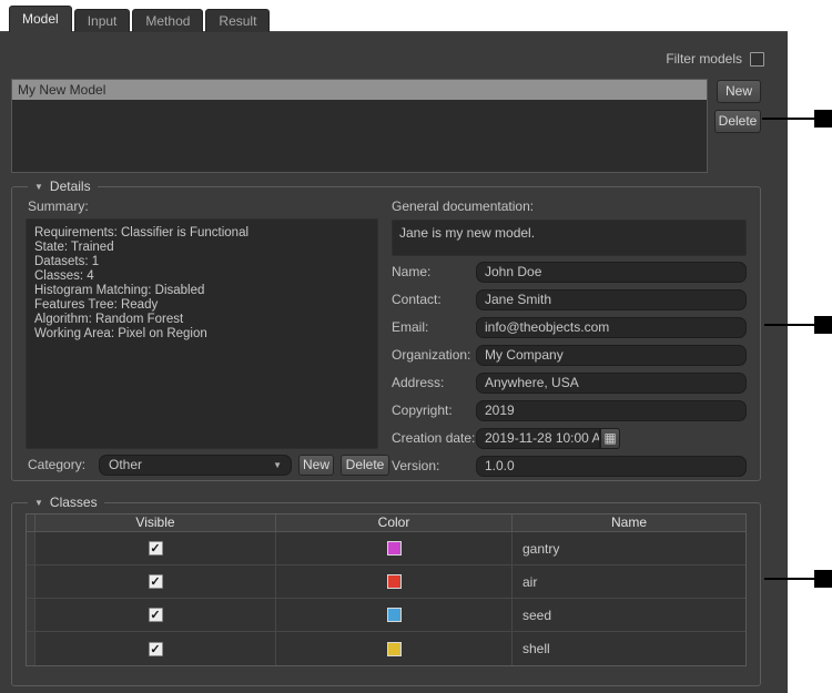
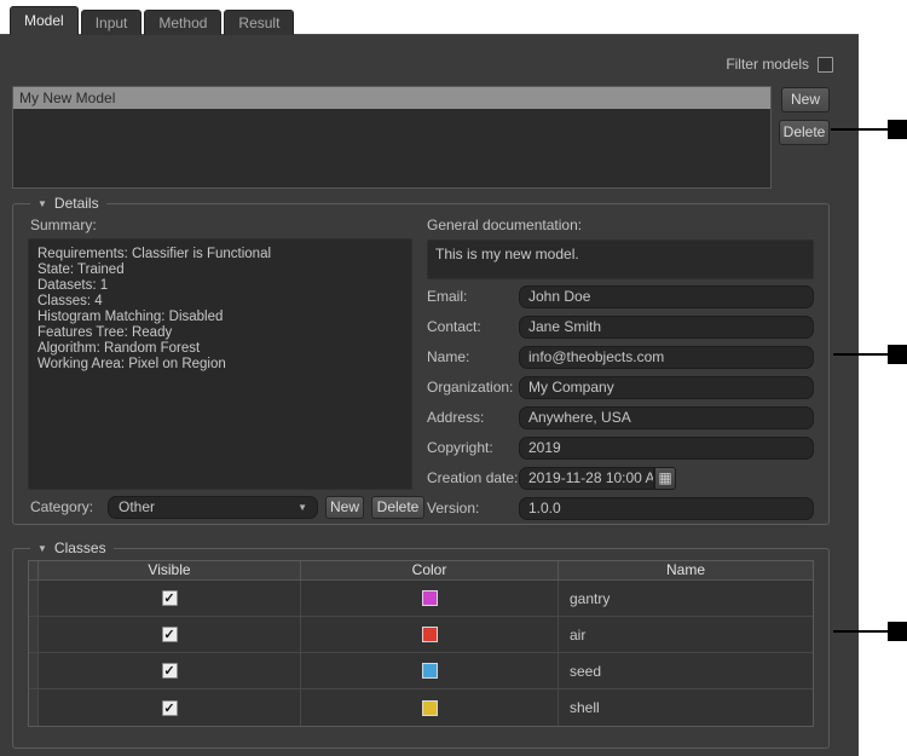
  Model
  Input
  Method
  Result
  Filter models
  My New Model
  New
  Delete
  ▼
  Details
  Summary:
  Requirements: Classifier is Functional
  State: Trained
  Datasets: 1
  Classes: 4
  Histogram Matching: Disabled
  Features Tree: Ready
  Algorithm: Random Forest
  Working Area: Pixel on Region
  Category:
  Other
  ▼
  New
  Delete
  General documentation:
- Jane is my new model.
+ This is my new model.
- Name:
+ Email:
  John Doe
  Contact:
  Jane Smith
- Email:
+ Name:
  info@theobjects.com
  Organization:
  My Company
  Address:
  Anywhere, USA
  Copyright:
  2019
  Creation date:
  2019-11-28 10:00 A
  ▦
  Version:
  1.0.0
  ▼
  Classes
  Visible
  Color
  Name
  ✓
  gantry
  ✓
  air
  ✓
  seed
  ✓
  shell
